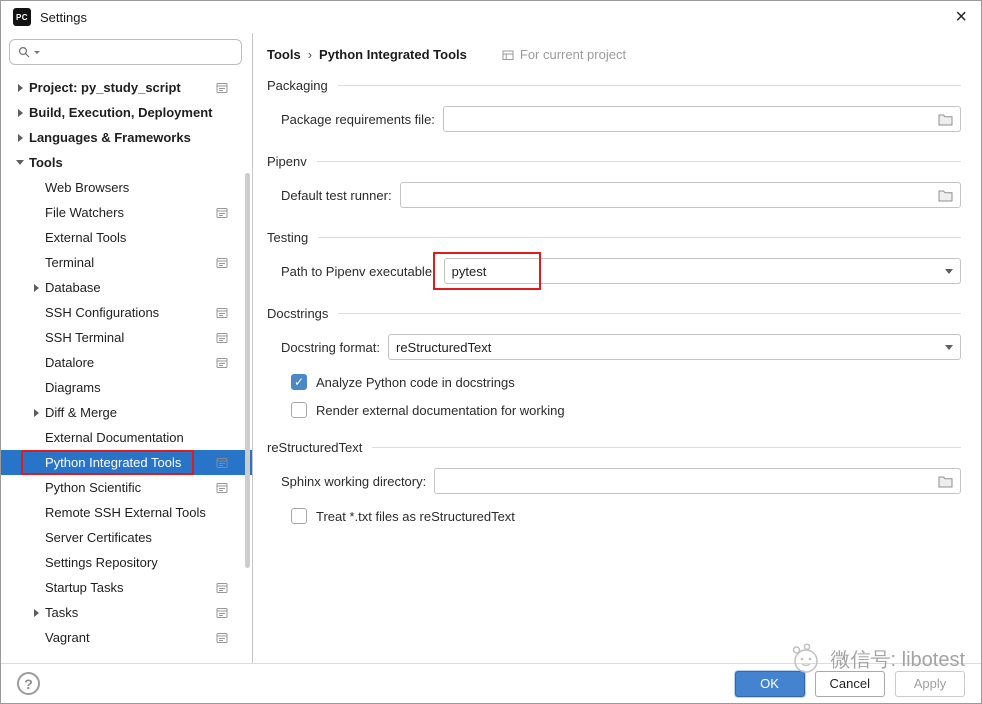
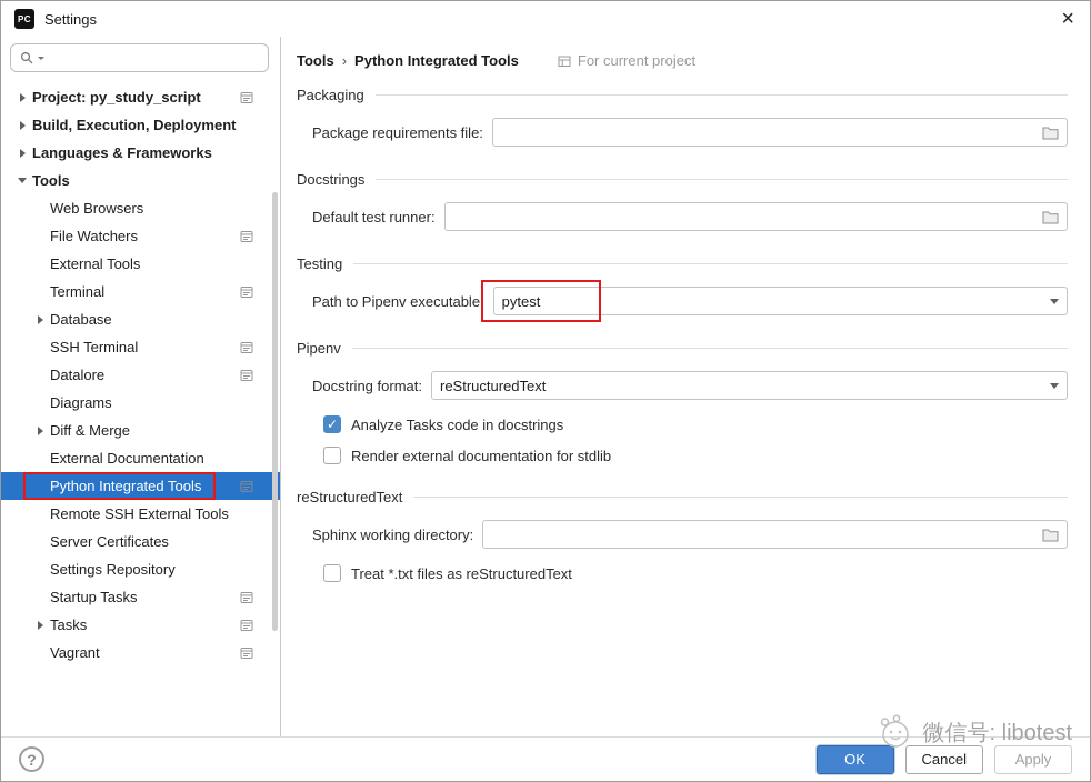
  PC
  Settings
  ×
  Project: py_study_script
  Build, Execution, Deployment
  Languages & Frameworks
  Tools
  Web Browsers
  File Watchers
  External Tools
  Terminal
  Database
- SSH Configurations
  SSH Terminal
  Datalore
  Diagrams
  Diff & Merge
  External Documentation
  Python Integrated Tools
- Python Scientific
  Remote SSH External Tools
  Server Certificates
  Settings Repository
  Startup Tasks
  Tasks
  Vagrant
  Tools
  ›
  Python Integrated Tools
  For current project
  Packaging
  Package requirements file:
- Pipenv
+ Docstrings
  Default test runner:
  Testing
  Path to Pipenv executable:
  pytest
- Docstrings
+ Pipenv
  Docstring format:
  reStructuredText
  ✓
- Analyze Python code in docstrings
+ Analyze Tasks code in docstrings
- Render external documentation for working
+ Render external documentation for stdlib
  reStructuredText
  Sphinx working directory:
  Treat *.txt files as reStructuredText
  微信号: libotest
  ?
  OK
  Cancel
  Apply
